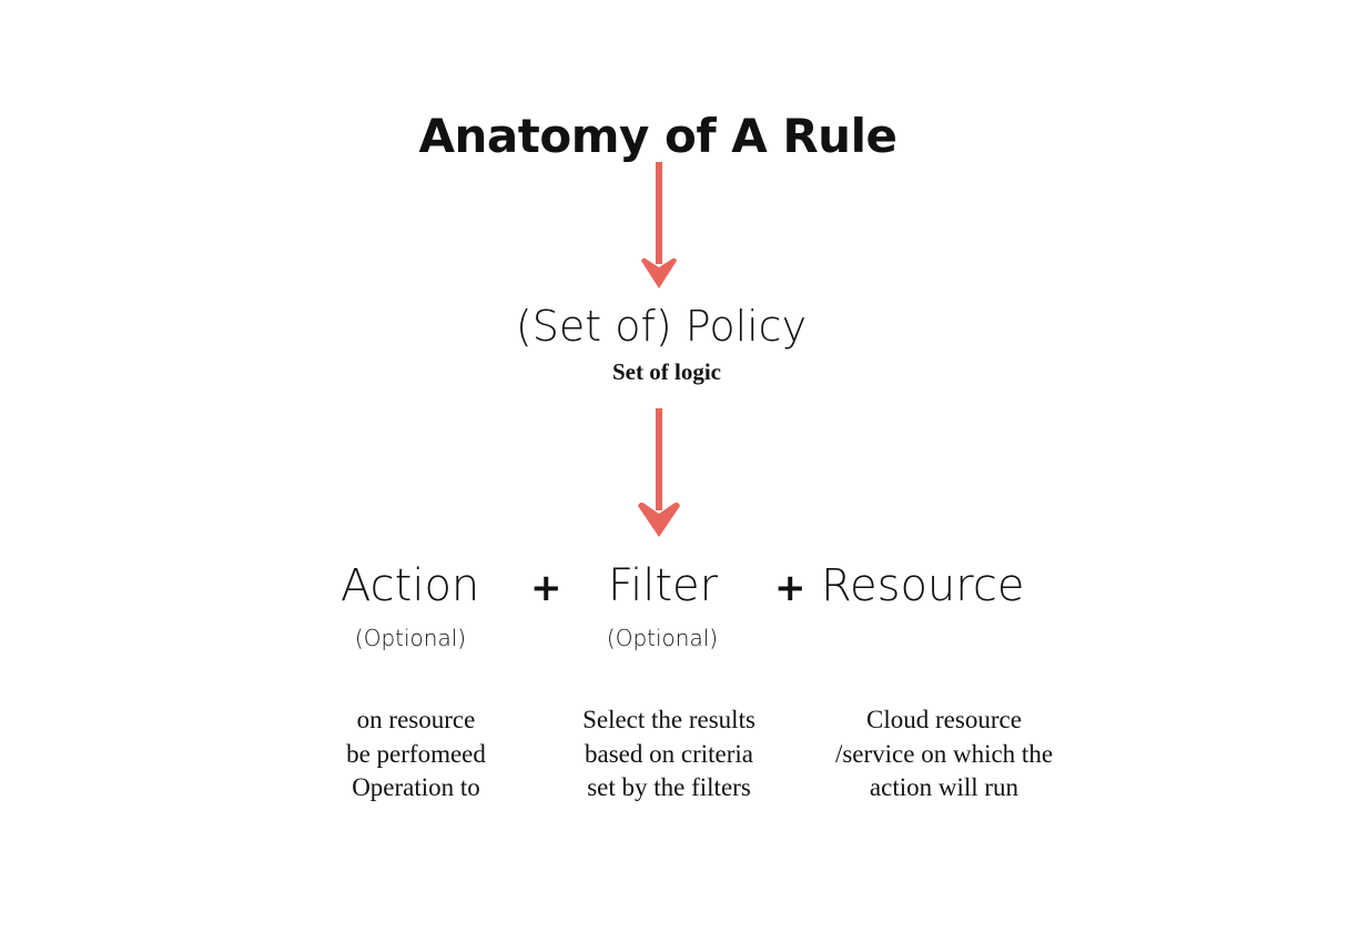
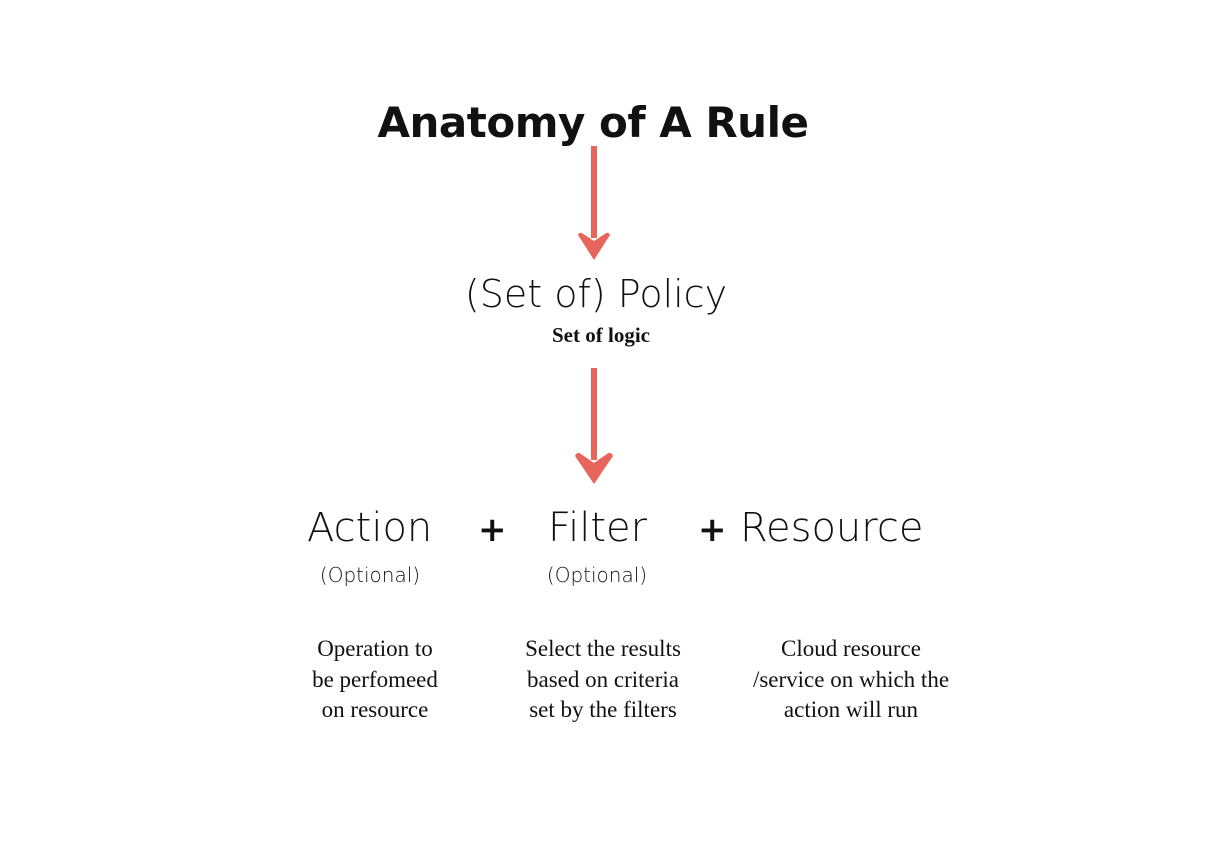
  Anatomy of A Rule
  (Set of) Policy
  Set of logic
  Action
  +
  Filter
  +
  Resource
  (Optional)
  (Optional)
- on resource
+ Operation to
  be perfomeed
- Operation to
+ on resource
  Select the results
  based on criteria
  set by the filters
  Cloud resource
  /service on which the
  action will run
